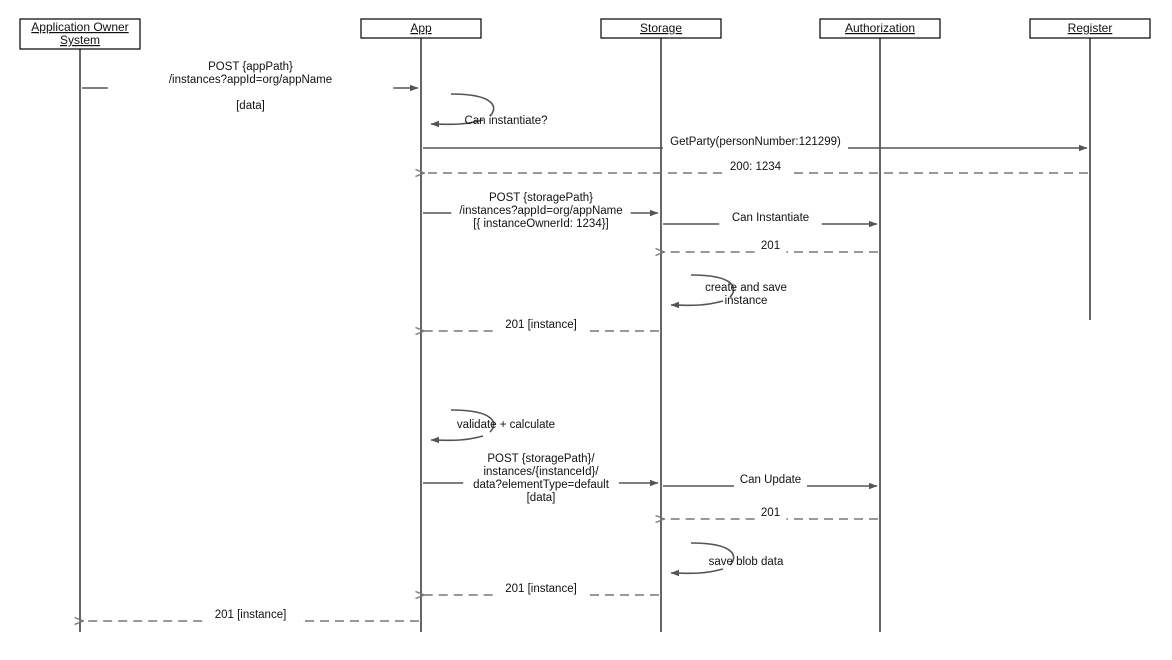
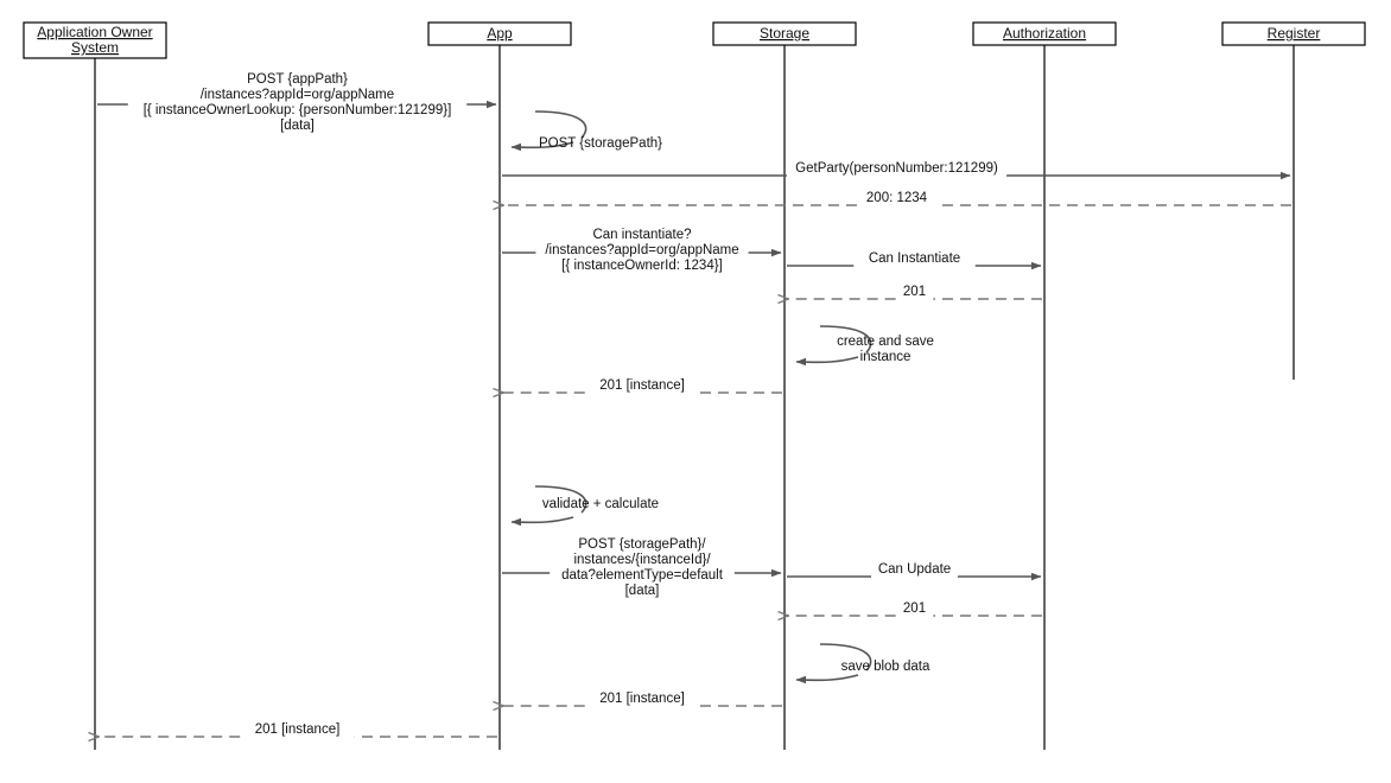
  POST {appPath}
  /instances?appId=org/appName
+ [{ instanceOwnerLookup: {personNumber:121299}]
  [data]
- Can instantiate?
+ POST {storagePath}
  GetParty(personNumber:121299)
  200: 1234
- POST {storagePath}
+ Can instantiate?
  /instances?appId=org/appName
  [{ instanceOwnerId: 1234}]
  Can Instantiate
  201
  create and save
  instance
  201 [instance]
  validate + calculate
  POST {storagePath}/
  instances/{instanceId}/
  data?elementType=default
  [data]
  Can Update
  201
  save blob data
  201 [instance]
  201 [instance]
  Application Owner
  System
  App
  Storage
  Authorization
  Register
